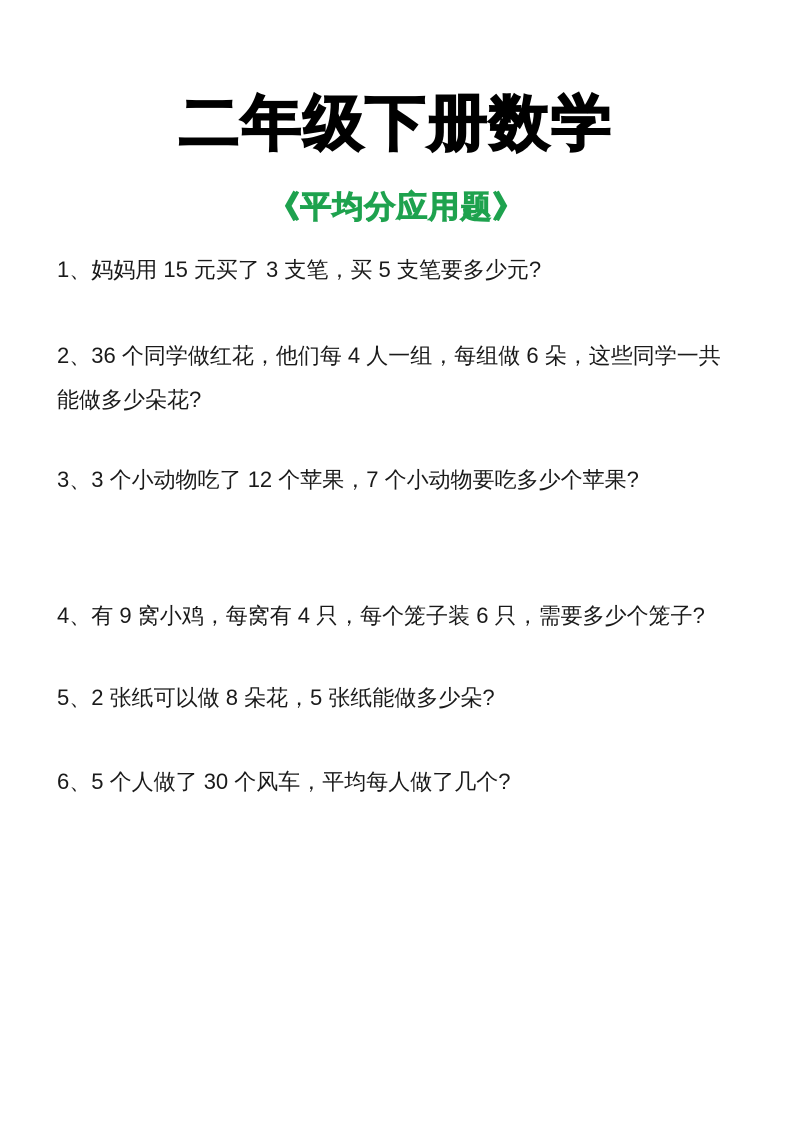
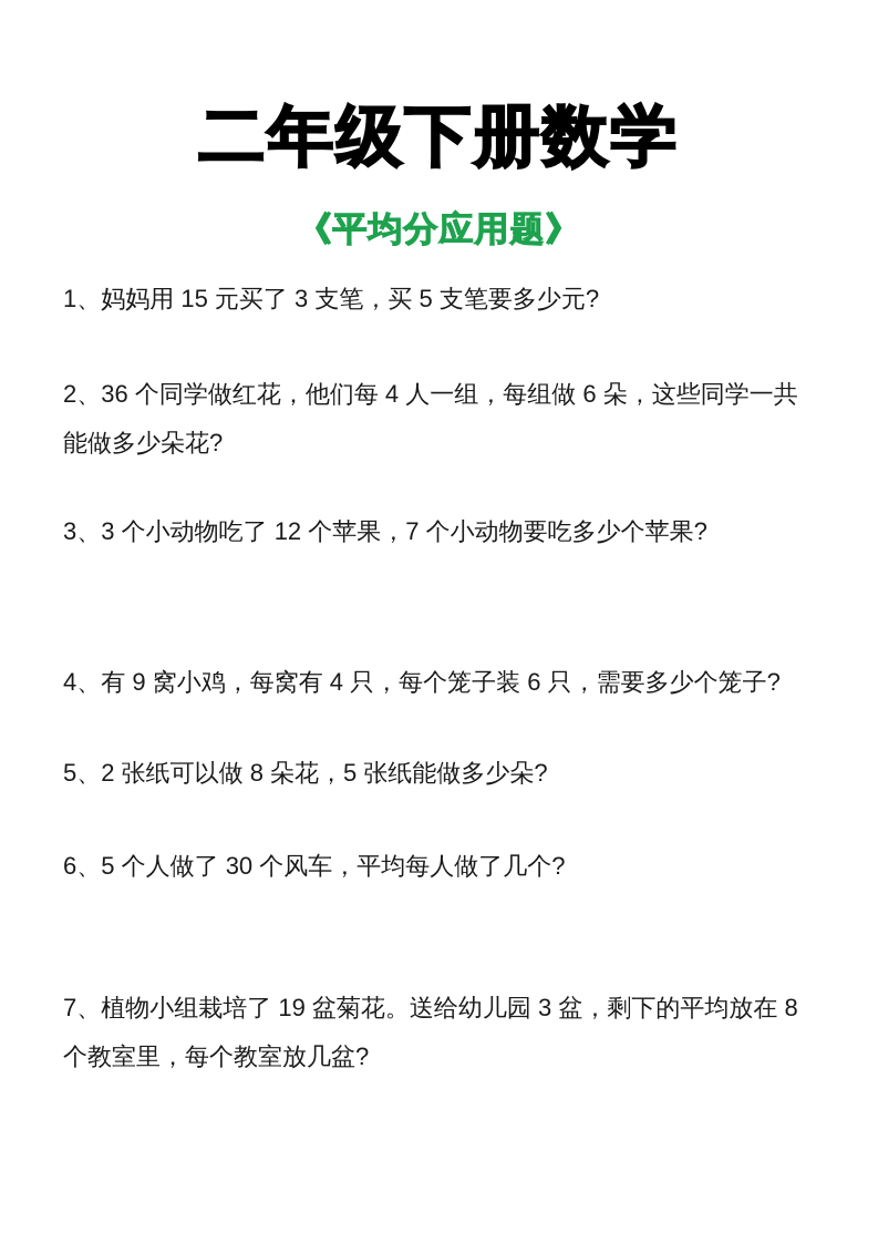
  二年级下册数学
  《平均分应用题》
  1、妈妈用 15 元买了 3 支笔，买 5 支笔要多少元?
  2、36 个同学做红花，他们每 4 人一组，每组做 6 朵，这些同学一共能做多少朵花?
  3、3 个小动物吃了 12 个苹果，7 个小动物要吃多少个苹果?
  4、有 9 窝小鸡，每窝有 4 只，每个笼子装 6 只，需要多少个笼子?
  5、2 张纸可以做 8 朵花，5 张纸能做多少朵?
  6、5 个人做了 30 个风车，平均每人做了几个?
+ 7、植物小组栽培了 19 盆菊花。送给幼儿园 3 盆，剩下的平均放在 8 个教室里，每个教室放几盆?
